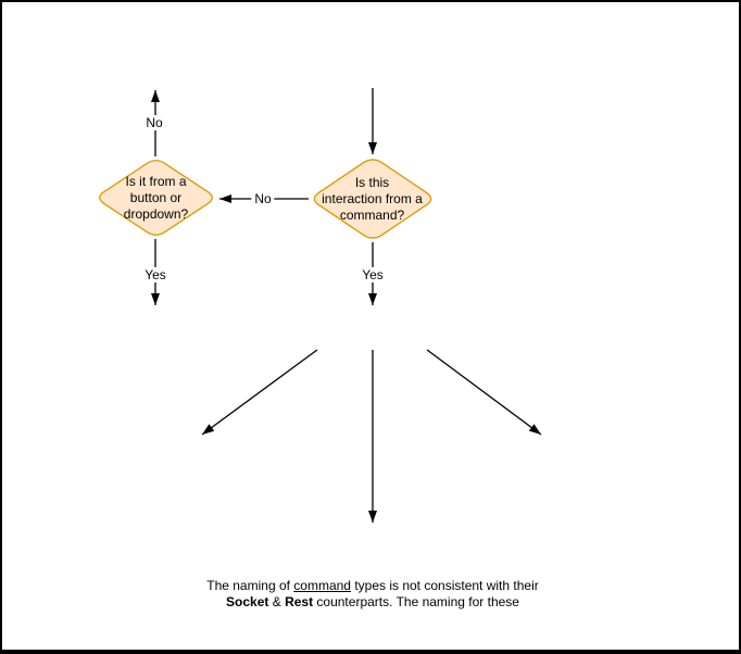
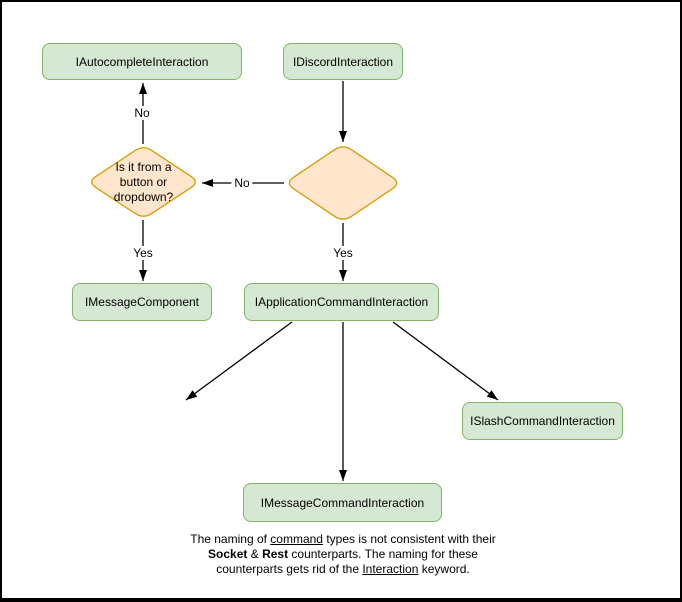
+ IAutocompleteInteraction
+ IDiscordInteraction
+ IMessageComponent
+ IApplicationCommandInteraction
+ IMessageCommandInteraction
+ ISlashCommandInteraction
  Is it from a
  button or
  dropdown?
- Is this
- interaction from a
- command?
  No
  No
  Yes
  Yes
  The naming of command types is not consistent with their
  Socket & Rest counterparts. The naming for these
+ counterparts gets rid of the Interaction keyword.
